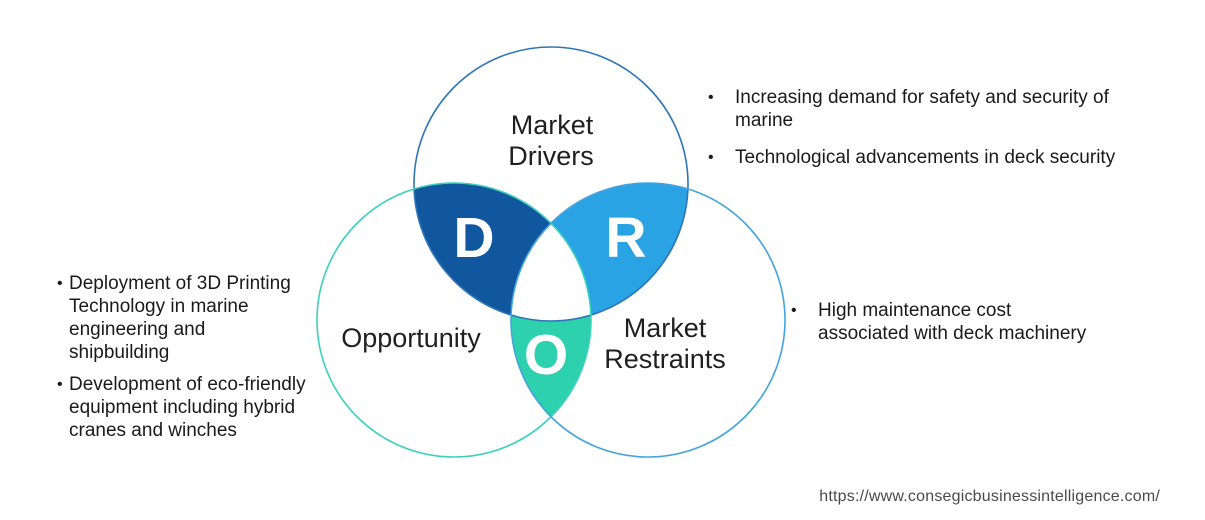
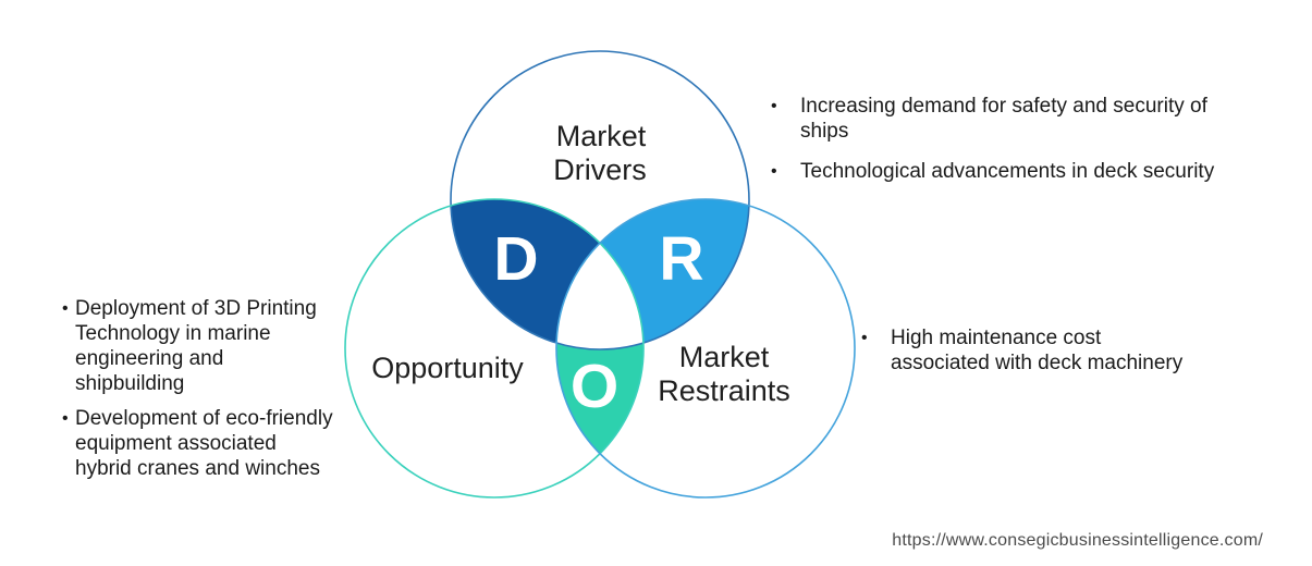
  D
  R
  O
  Market
  Drivers
  Opportunity
  Market
  Restraints
- Increasing demand for safety and security of marine
+ Increasing demand for safety and security of ships
  Technological advancements in deck security
  Deployment of 3D Printing Technology in marine engineering and shipbuilding
- Development of eco-friendly equipment including hybrid cranes and winches
+ Development of eco-friendly equipment associated hybrid cranes and winches
  High maintenance cost associated with deck machinery
  https://www.consegicbusinessintelligence.com/
